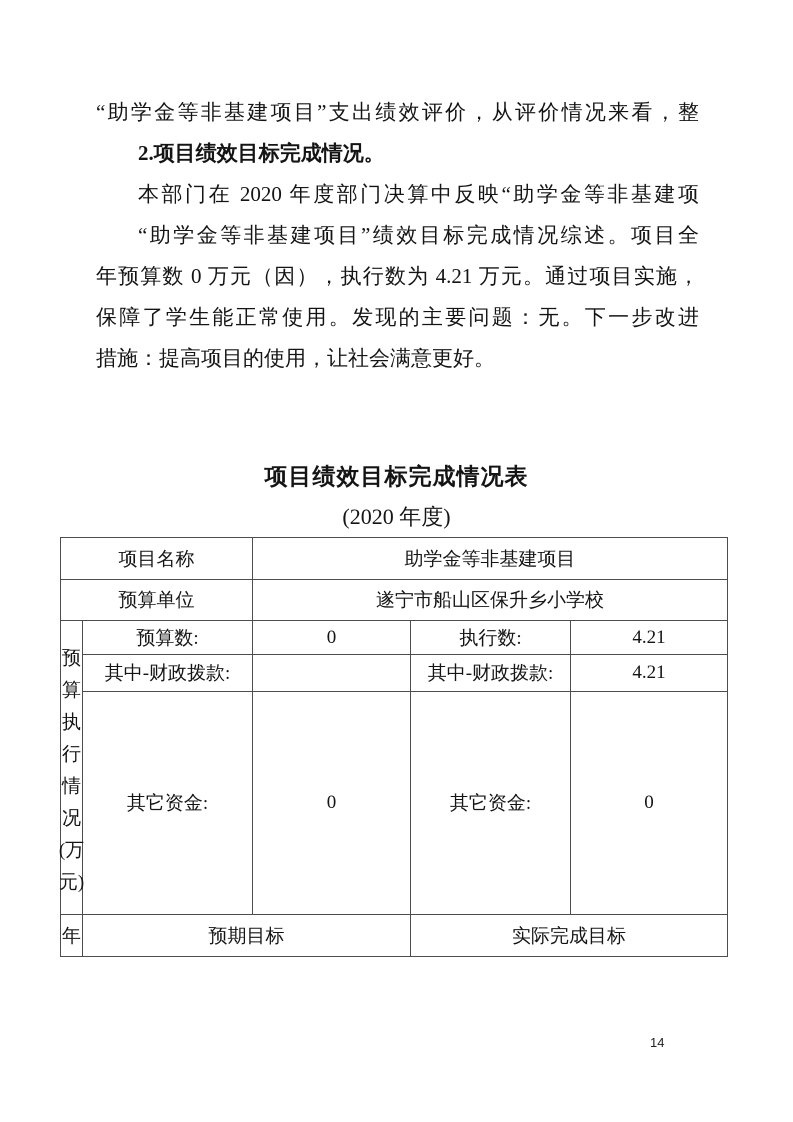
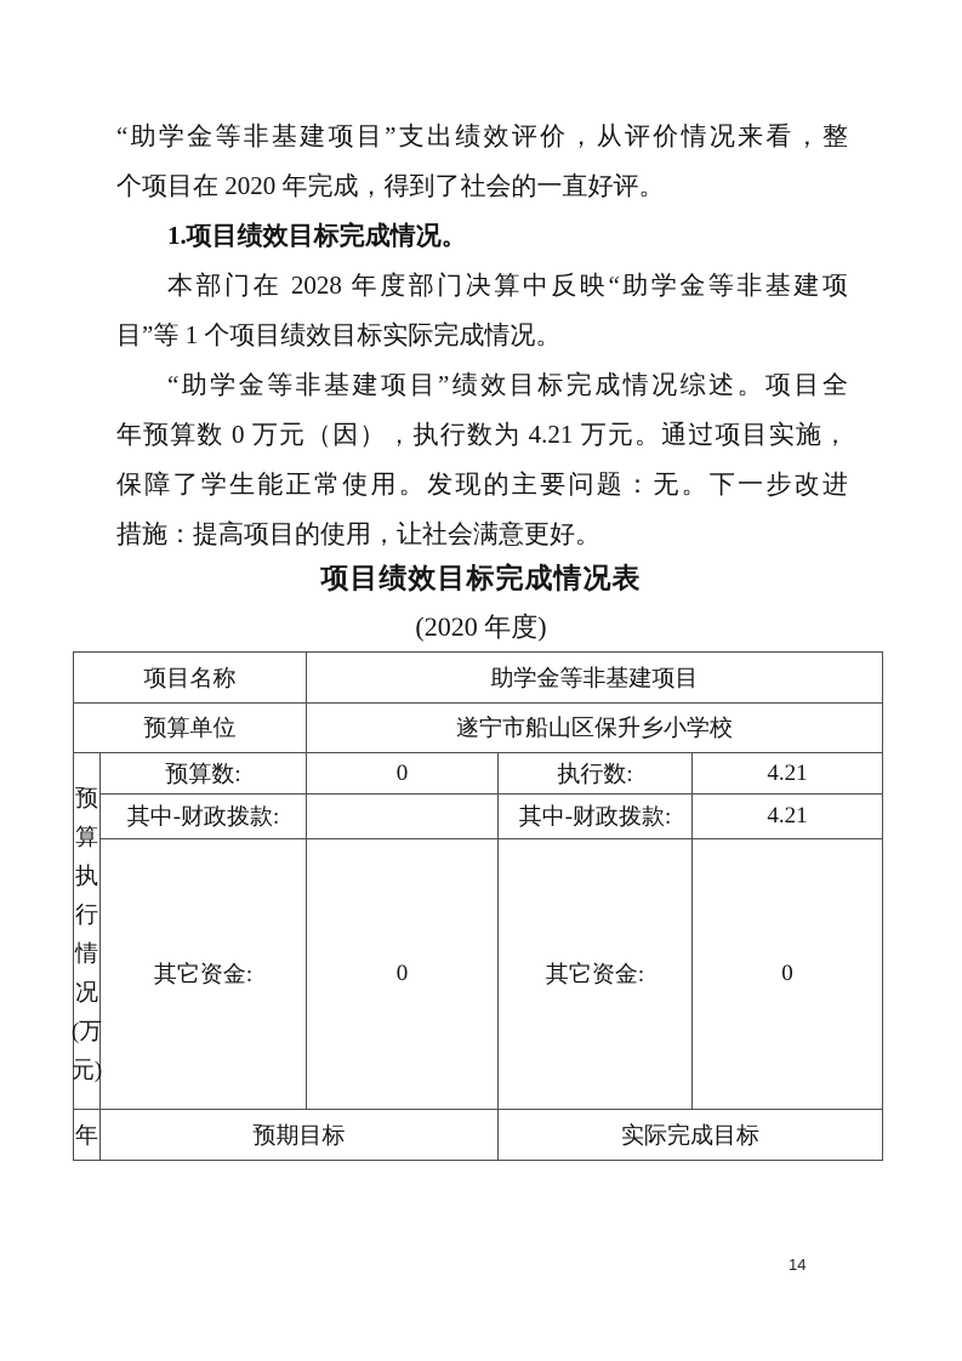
  “助学金等非基建项目”支出绩效评价，从评价情况来看，整
+ 个项目在 2020 年完成，得到了社会的一直好评。
- 2.项目绩效目标完成情况。
+ 1.项目绩效目标完成情况。
- 本部门在 2020 年度部门决算中反映“助学金等非基建项
+ 本部门在 2028 年度部门决算中反映“助学金等非基建项
+ 目”等 1 个项目绩效目标实际完成情况。
  “助学金等非基建项目”绩效目标完成情况综述。项目全
  年预算数 0 万元（因），执行数为 4.21 万元。通过项目实施，
  保障了学生能正常使用。发现的主要问题：无。下一步改进
  措施：提高项目的使用，让社会满意更好。
  项目绩效目标完成情况表
  (2020 年度)
  项目名称	助学金等非基建项目
  预算单位	遂宁市船山区保升乡小学校
  预 算 执 行 情 况 (万 元)	预算数:	0	执行数:	4.21
  其中-财政拨款:		其中-财政拨款:	4.21
  其它资金:	0	其它资金:	0
  年	预期目标	实际完成目标
  14
